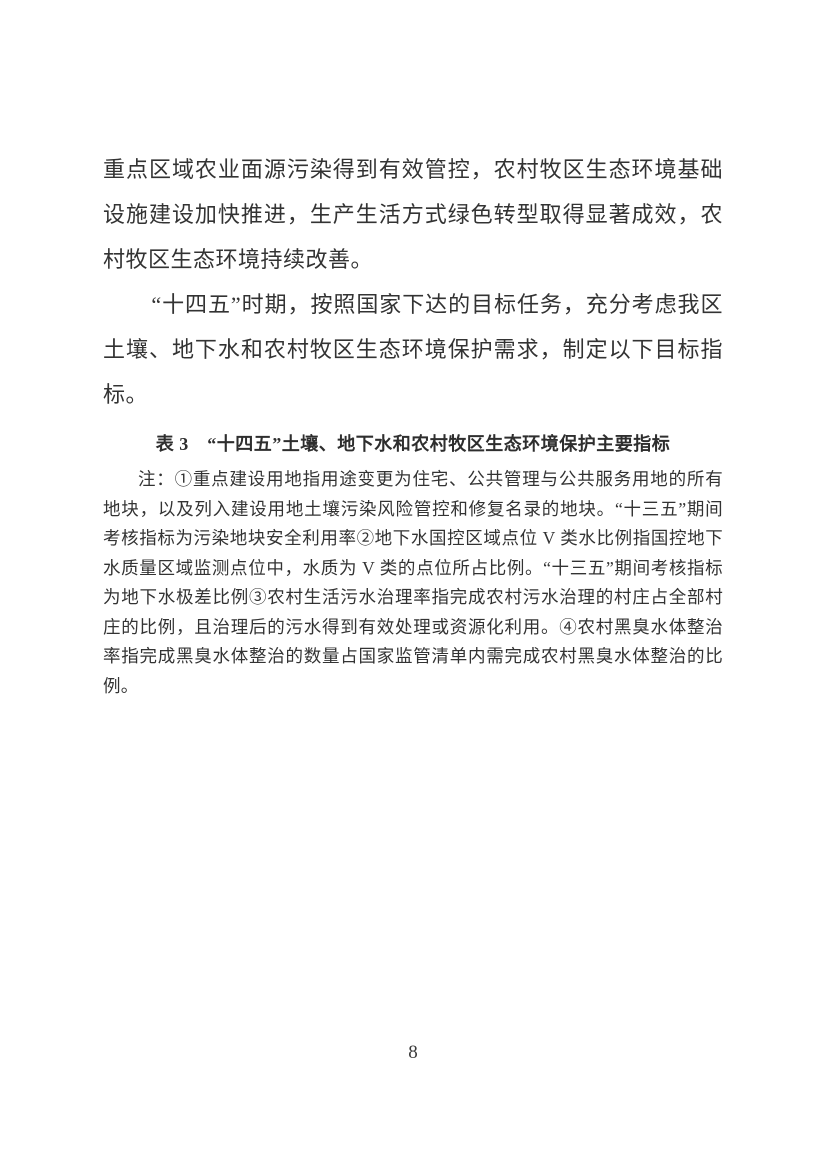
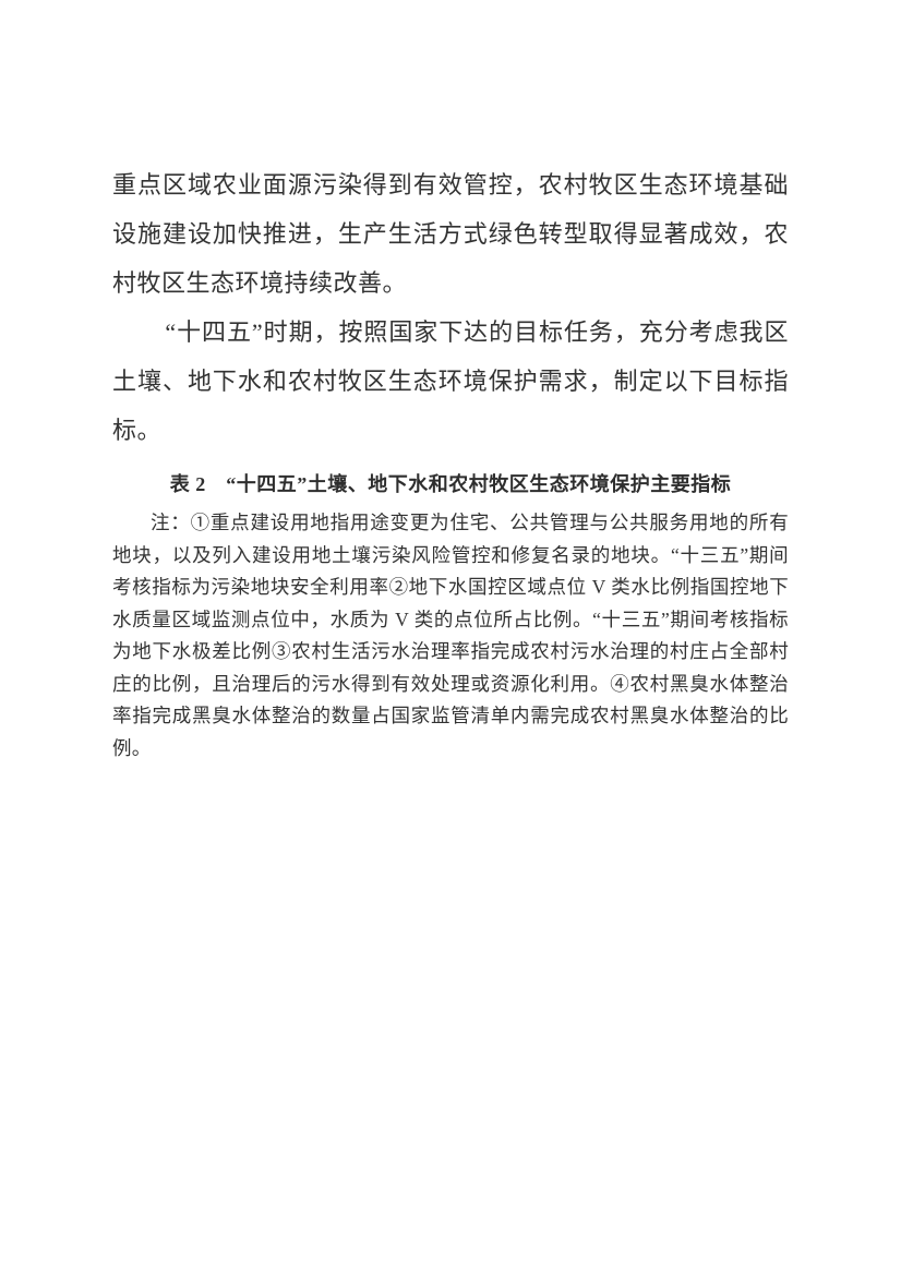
  重点区域农业面源污染得到有效管控，农村牧区生态环境基础设施建设加快推进，生产生活方式绿色转型取得显著成效，农村牧区生态环境持续改善。
  “十四五”时期，按照国家下达的目标任务，充分考虑我区土壤、地下水和农村牧区生态环境保护需求，制定以下目标指标。
- 表 3 “十四五”土壤、地下水和农村牧区生态环境保护主要指标
+ 表 2 “十四五”土壤、地下水和农村牧区生态环境保护主要指标
  注：①重点建设用地指用途变更为住宅、公共管理与公共服务用地的所有地块，以及列入建设用地土壤污染风险管控和修复名录的地块。“十三五”期间考核指标为污染地块安全利用率②地下水国控区域点位 V 类水比例指国控地下水质量区域监测点位中，水质为 V 类的点位所占比例。“十三五”期间考核指标为地下水极差比例③农村生活污水治理率指完成农村污水治理的村庄占全部村庄的比例，且治理后的污水得到有效处理或资源化利用。④农村黑臭水体整治率指完成黑臭水体整治的数量占国家监管清单内需完成农村黑臭水体整治的比例。
- 8
